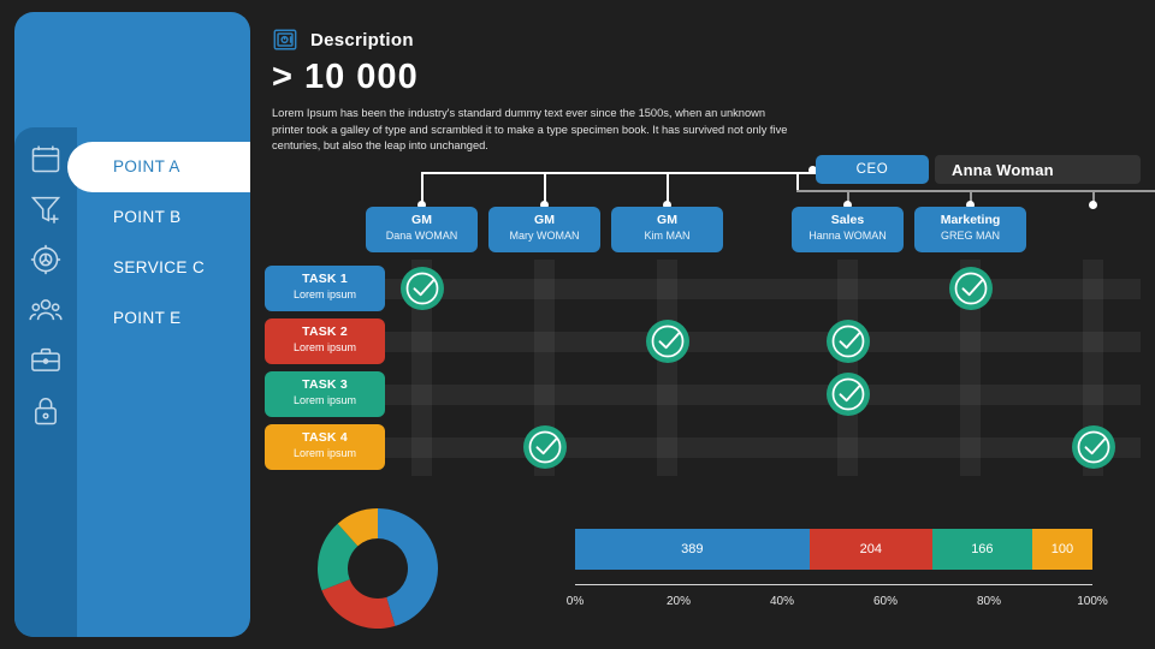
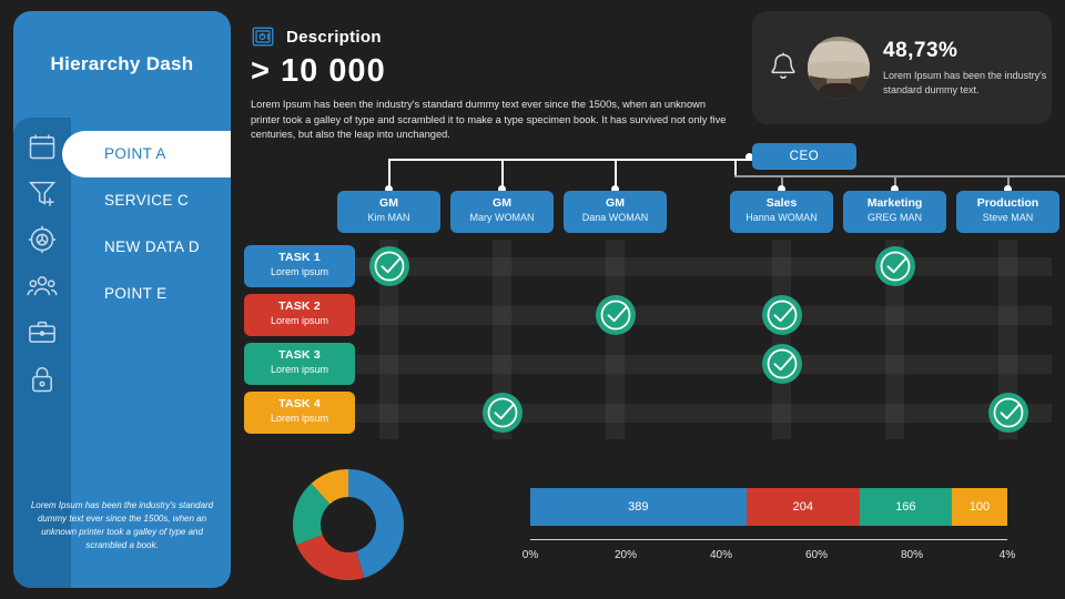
+ Hierarchy Dash
  POINT A
- POINT B
  SERVICE C
+ NEW DATA D
  POINT E
+ Lorem Ipsum has been the industry's standard dummy text ever since the 1500s, when an unknown printer took a galley of type and scrambled a book.
  Description
  > 10 000
  Lorem Ipsum has been the industry's standard dummy text ever since the 1500s, when an unknown printer took a galley of type and scrambled it to make a type specimen book. It has survived not only five centuries, but also the leap into unchanged.
+ 48,73%
+ Lorem Ipsum has been the industry's standard dummy text.
  CEO
- Anna Woman
  GM
- Dana WOMAN
+ Kim MAN
  GM
  Mary WOMAN
  GM
- Kim MAN
+ Dana WOMAN
  Sales
  Hanna WOMAN
  Marketing
  GREG MAN
+ Production
+ Steve MAN
  TASK 1
  Lorem ipsum
  TASK 2
  Lorem ipsum
  TASK 3
  Lorem ipsum
  TASK 4
  Lorem ipsum
  389
  204
  166
  100
  0%
  20%
  40%
  60%
  80%
- 100%
+ 4%
